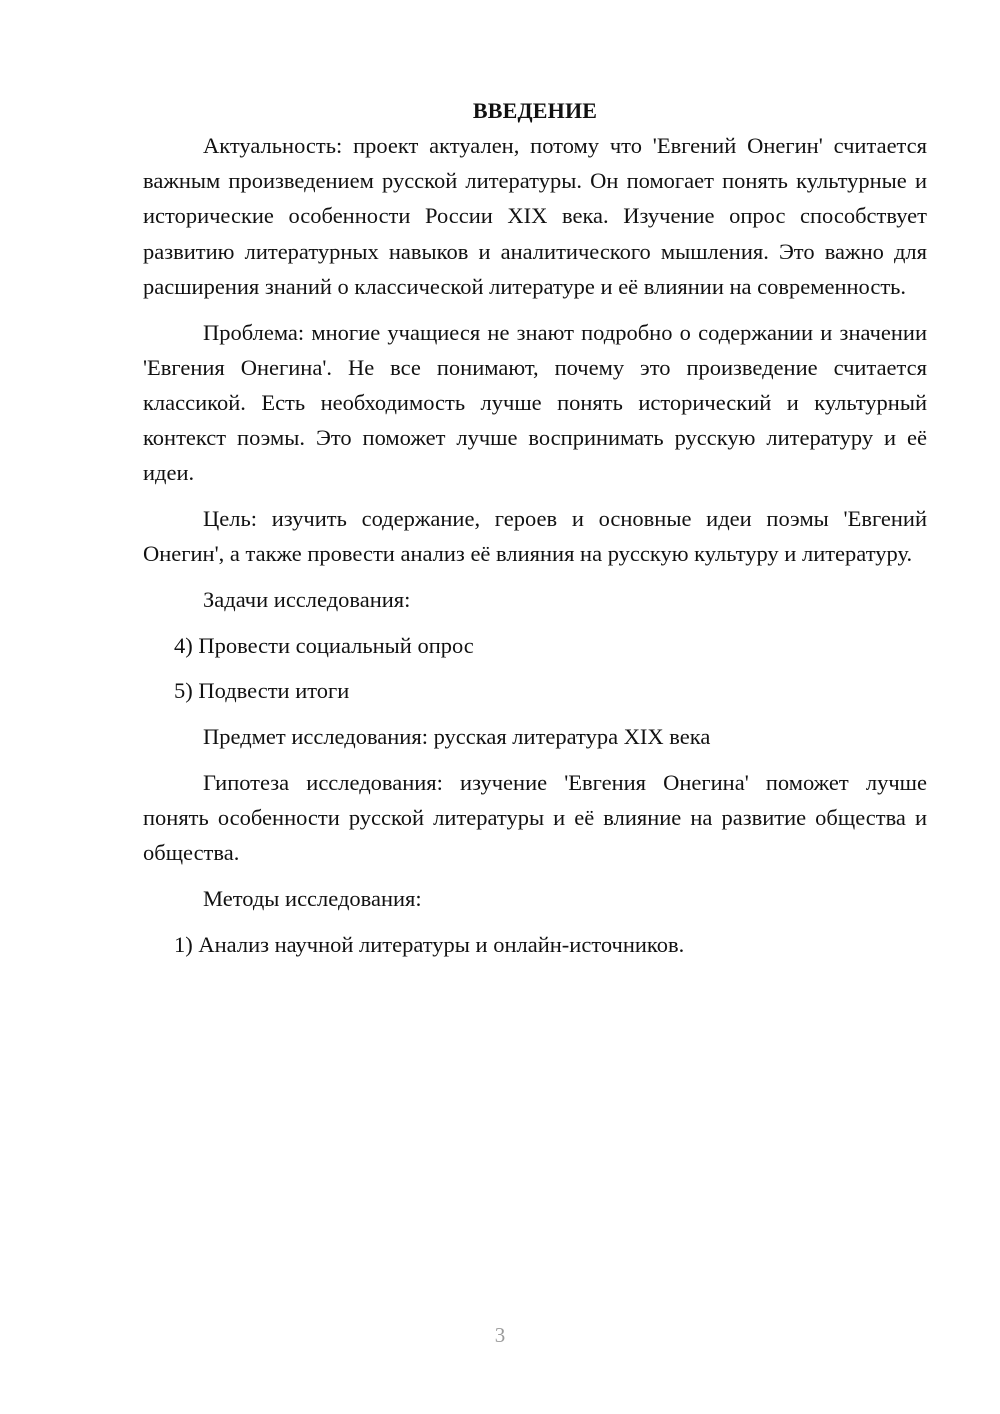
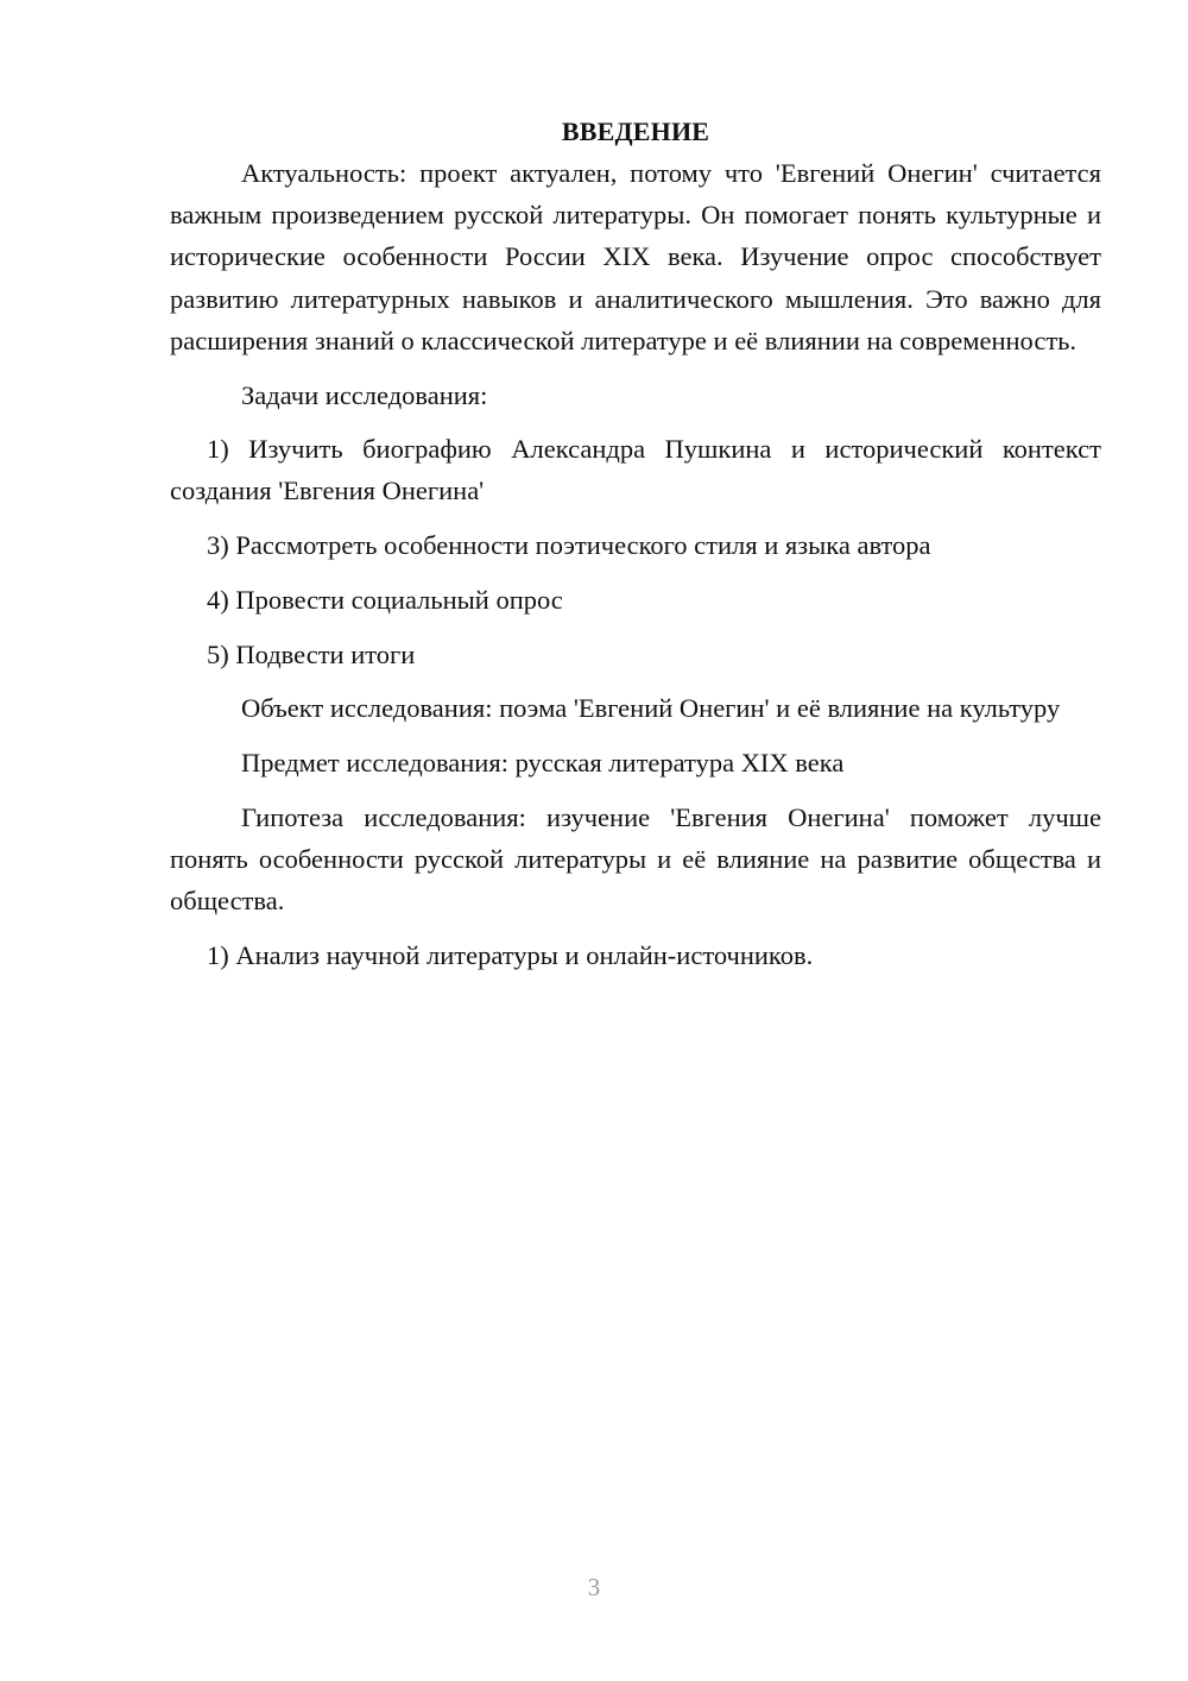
  ВВЕДЕНИЕ
  Актуальность: проект актуален, потому что 'Евгений Онегин' считается важным произведением русской литературы. Он помогает понять культурные и исторические особенности России XIX века. Изучение опрос способствует развитию литературных навыков и аналитического мышления. Это важно для расширения знаний о классической литературе и её влиянии на современность.
- Проблема: многие учащиеся не знают подробно о содержании и значении 'Евгения Онегина'. Не все понимают, почему это произведение считается классикой. Есть необходимость лучше понять исторический и культурный контекст поэмы. Это поможет лучше воспринимать русскую литературу и её идеи.
- Цель: изучить содержание, героев и основные идеи поэмы 'Евгений Онегин', а также провести анализ её влияния на русскую культуру и литературу.
  Задачи исследования:
+ 1) Изучить биографию Александра Пушкина и исторический контекст создания 'Евгения Онегина'
+ 3) Рассмотреть особенности поэтического стиля и языка автора
  4) Провести социальный опрос
  5) Подвести итоги
+ Объект исследования: поэма 'Евгений Онегин' и её влияние на культуру
  Предмет исследования: русская литература XIX века
  Гипотеза исследования: изучение 'Евгения Онегина' поможет лучше понять особенности русской литературы и её влияние на развитие общества и общества.
- Методы исследования:
  1) Анализ научной литературы и онлайн-источников.
  3
